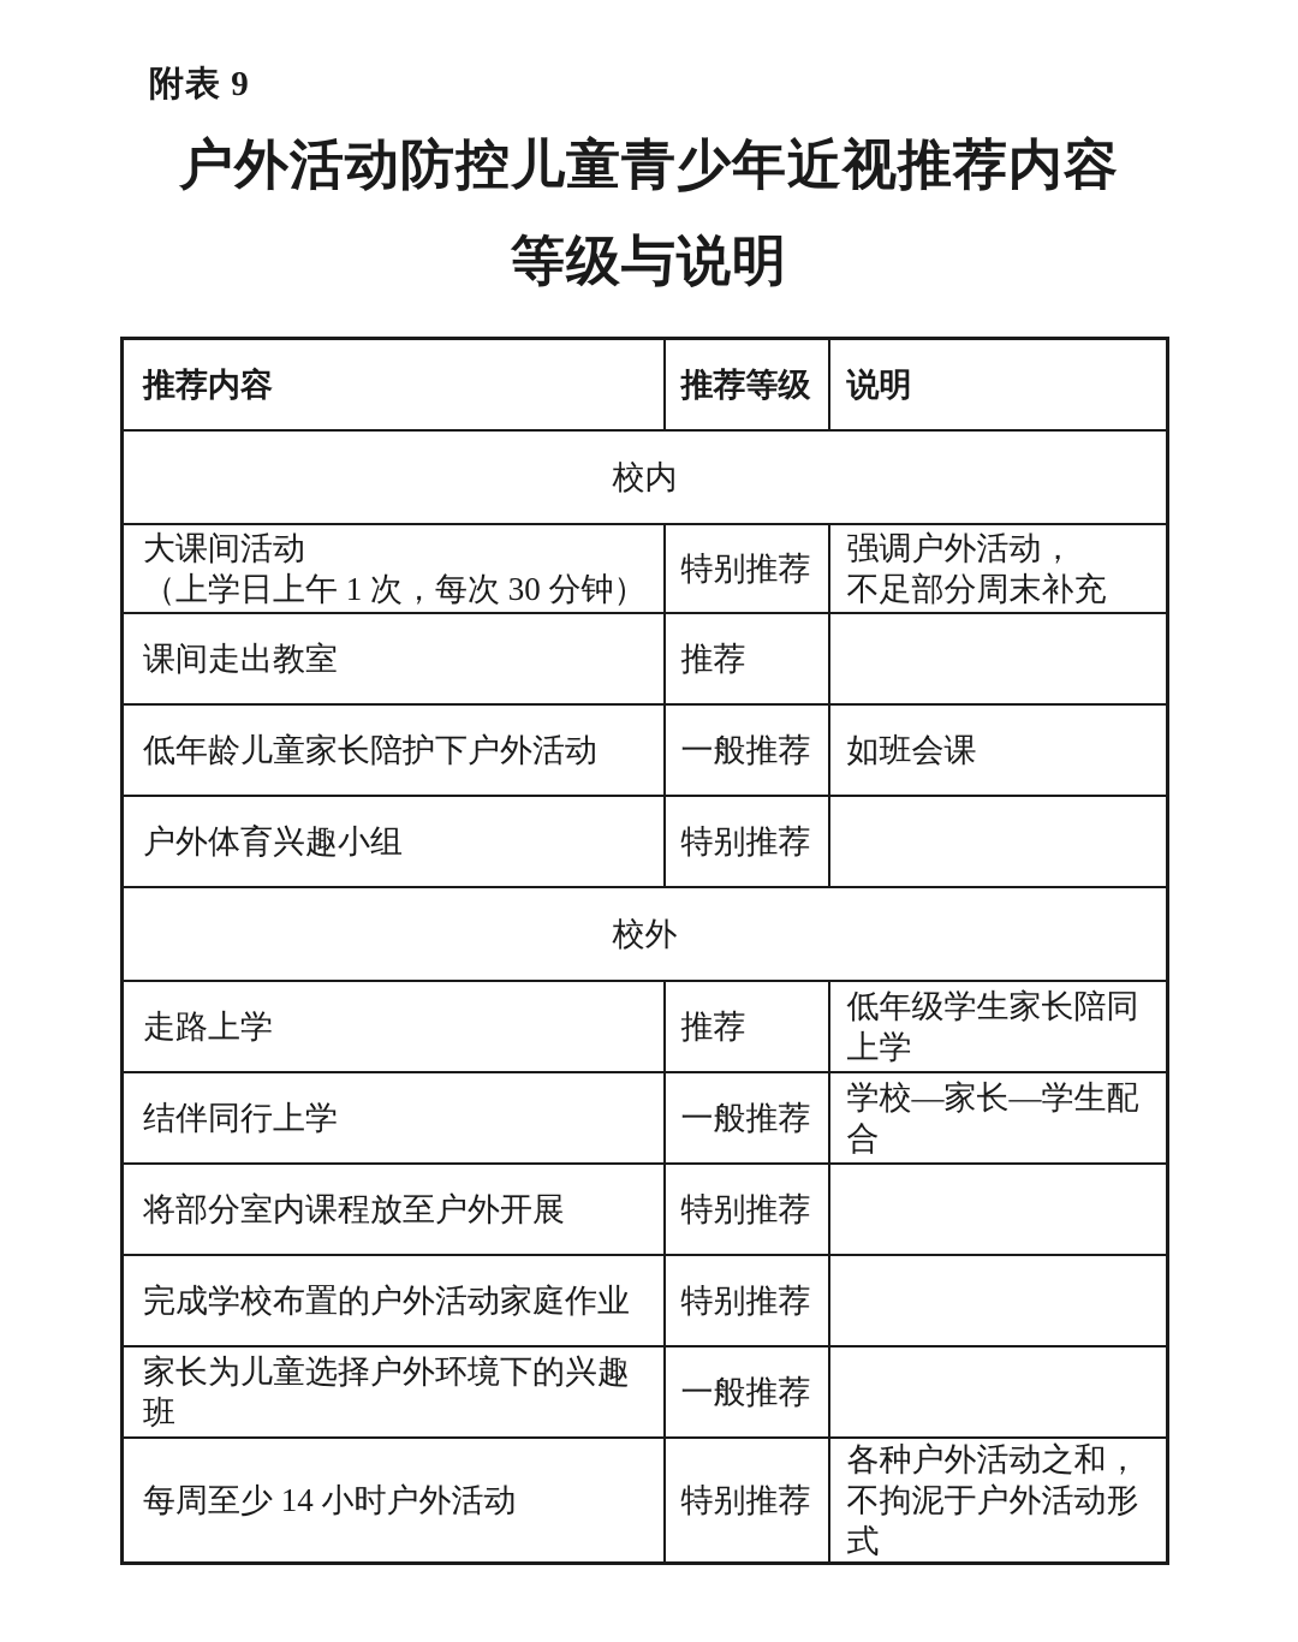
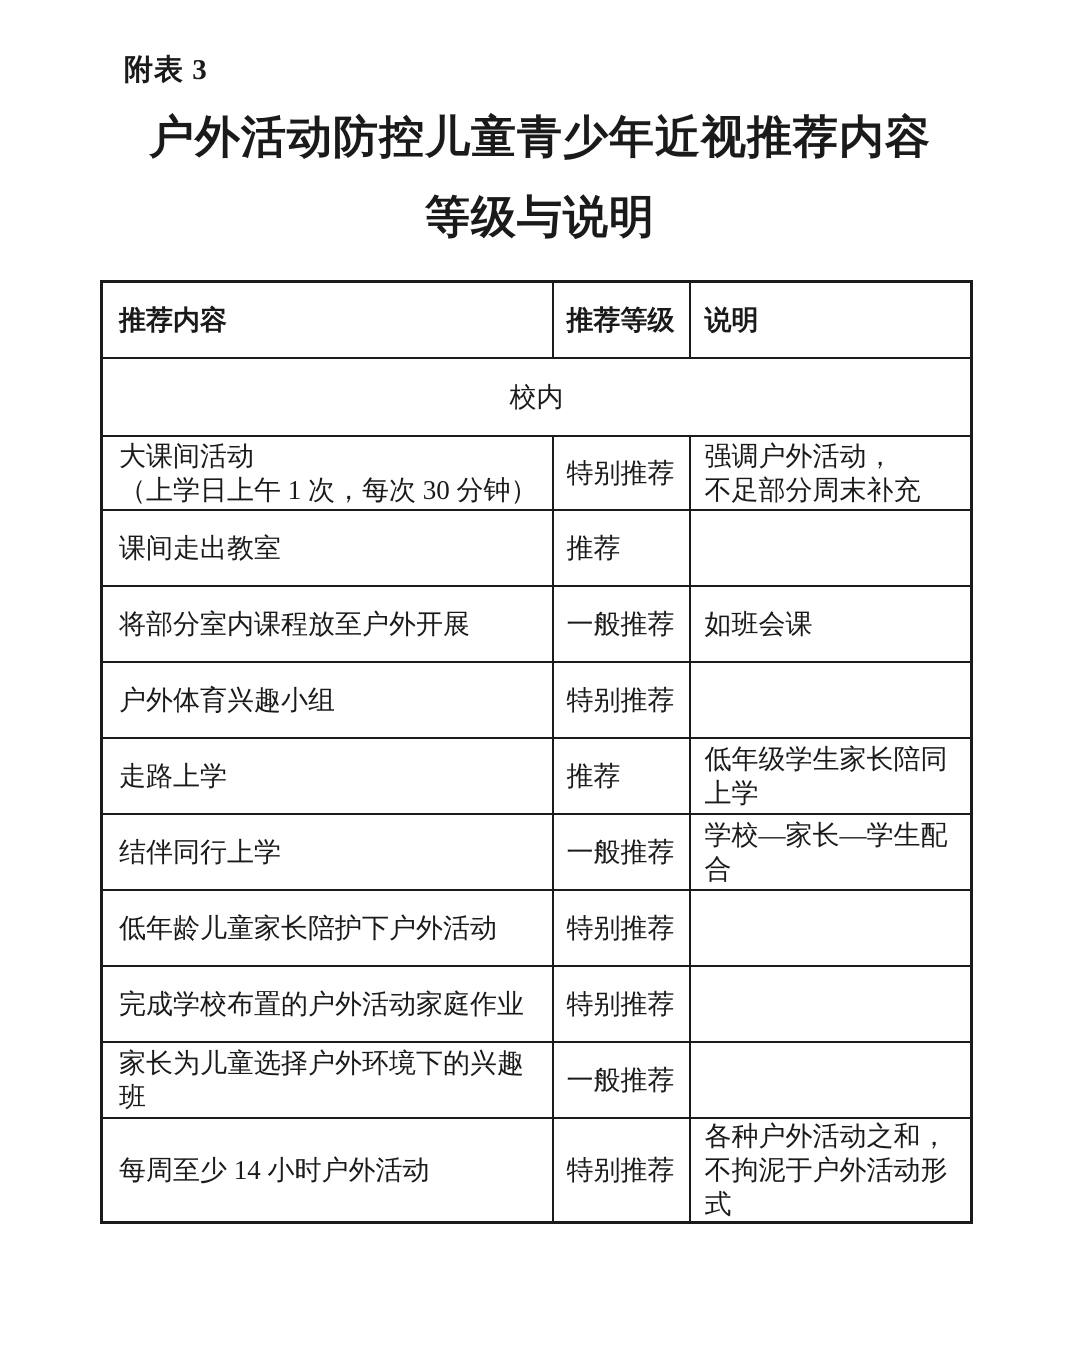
- 附表 9
+ 附表 3
  户外活动防控儿童青少年近视推荐内容
  等级与说明
  推荐内容	推荐等级	说明
  校内
  大课间活动 （上学日上午 1 次，每次 30 分钟）	特别推荐	强调户外活动， 不足部分周末补充
  课间走出教室	推荐
- 低年龄儿童家长陪护下户外活动	一般推荐	如班会课
+ 将部分室内课程放至户外开展	一般推荐	如班会课
  户外体育兴趣小组	特别推荐
- 校外
  走路上学	推荐	低年级学生家长陪同上学
  结伴同行上学	一般推荐	学校—家长—学生配合
- 将部分室内课程放至户外开展	特别推荐
+ 低年龄儿童家长陪护下户外活动	特别推荐
  完成学校布置的户外活动家庭作业	特别推荐
  家长为儿童选择户外环境下的兴趣班	一般推荐
  每周至少 14 小时户外活动	特别推荐	各种户外活动之和， 不拘泥于户外活动形式
